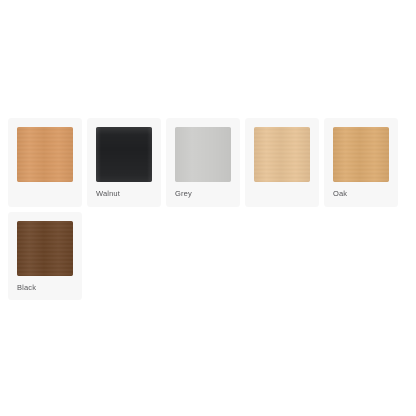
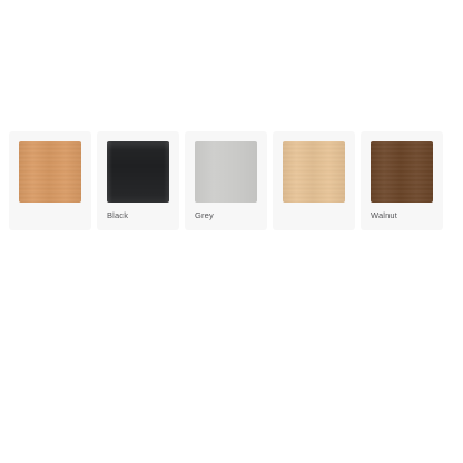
- Walnut
+ Black
  Grey
- Oak
- Black
+ Walnut
